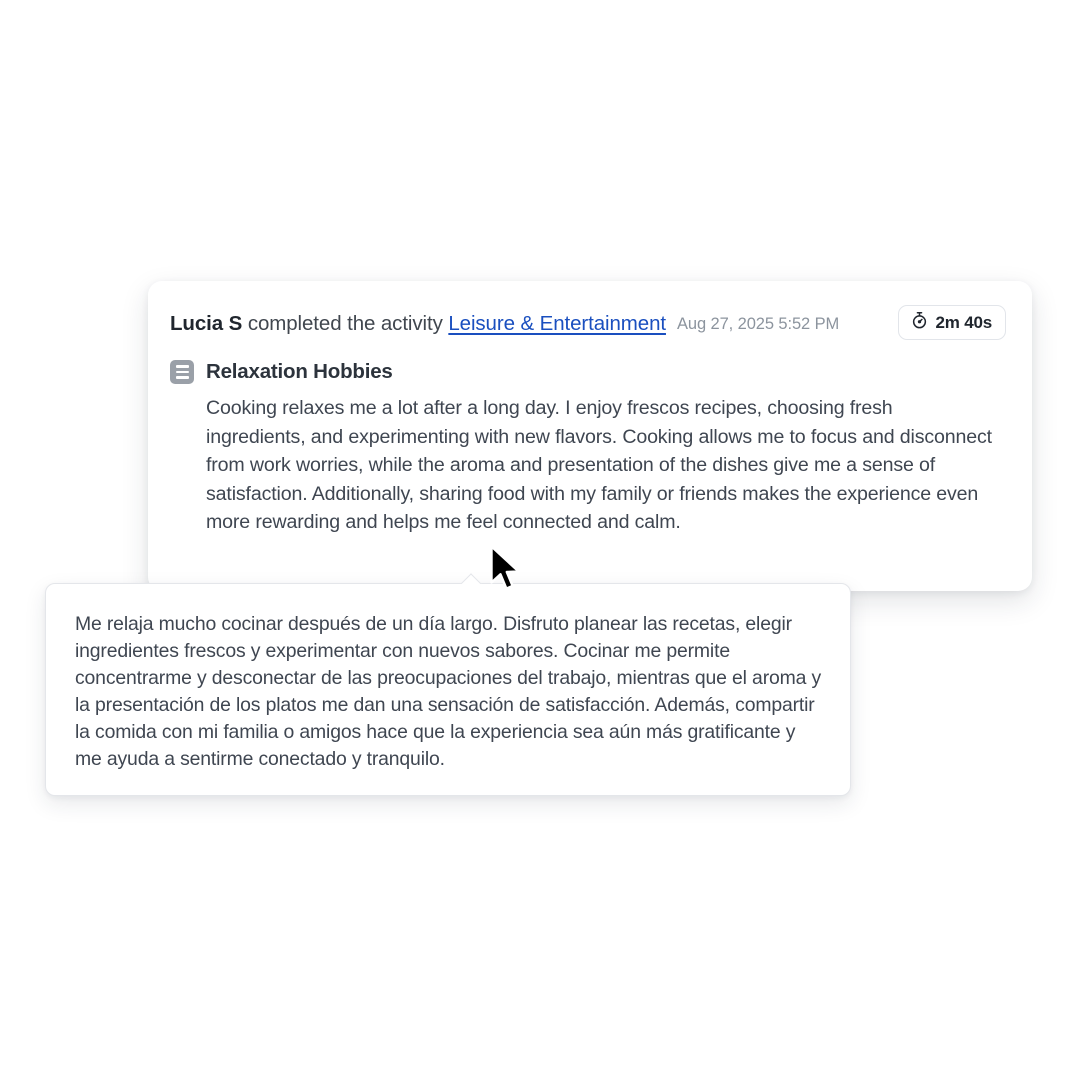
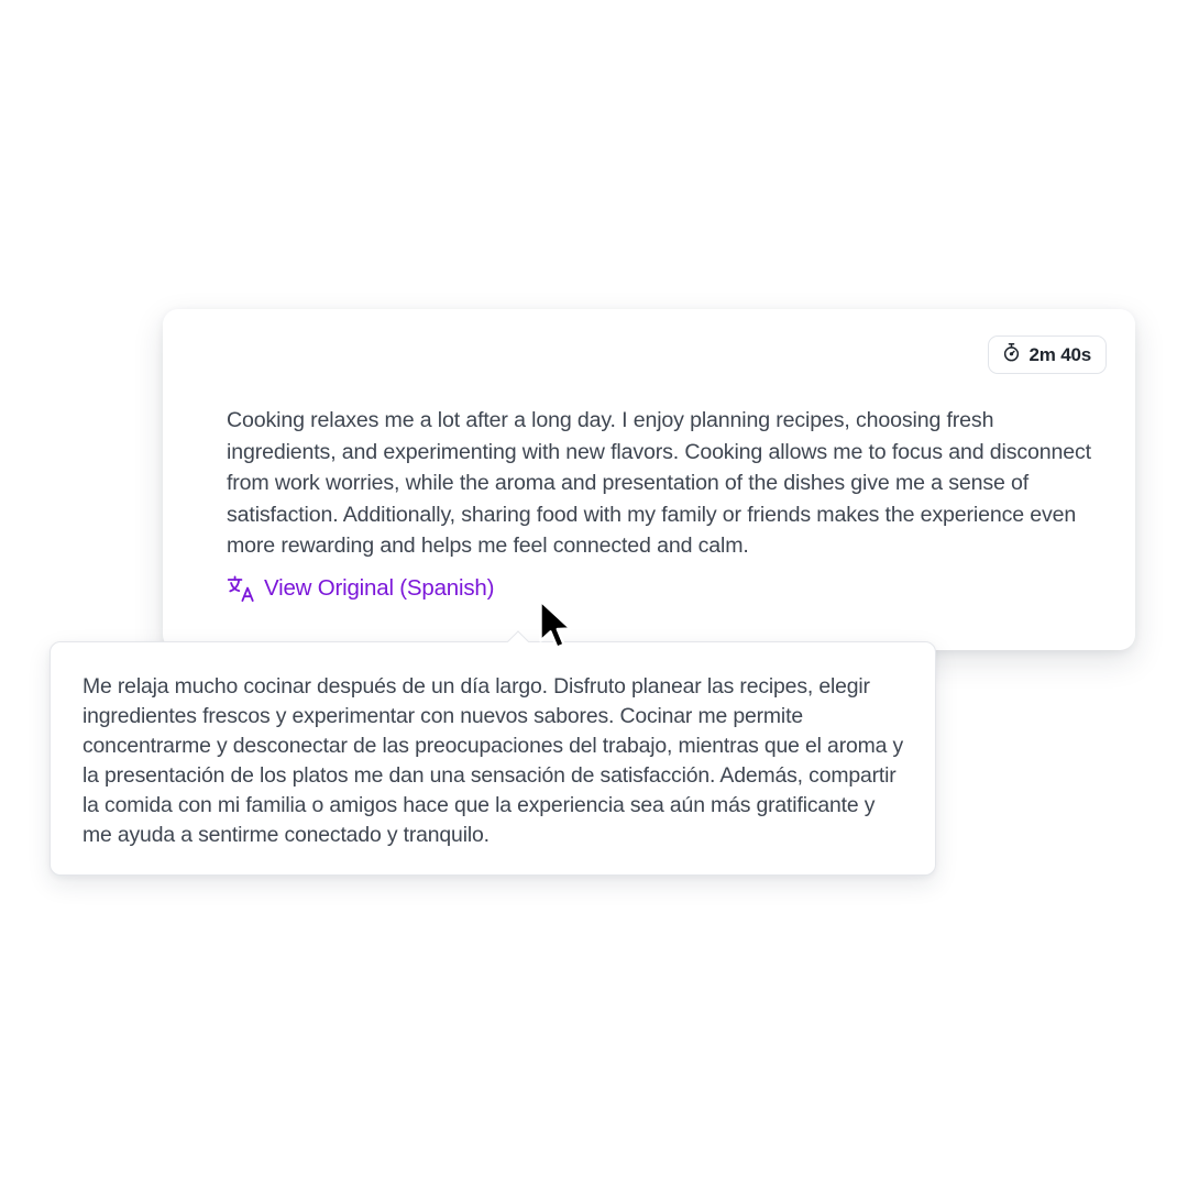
- Lucia S completed the activity Leisure & Entertainment Aug 27, 2025 5:52 PM
  2m 40s
- Relaxation Hobbies
- Cooking relaxes me a lot after a long day. I enjoy frescos recipes, choosing fresh ingredients, and experimenting with new flavors. Cooking allows me to focus and disconnect from work worries, while the aroma and presentation of the dishes give me a sense of satisfaction. Additionally, sharing food with my family or friends makes the experience even more rewarding and helps me feel connected and calm.
+ Cooking relaxes me a lot after a long day. I enjoy planning recipes, choosing fresh ingredients, and experimenting with new flavors. Cooking allows me to focus and disconnect from work worries, while the aroma and presentation of the dishes give me a sense of satisfaction. Additionally, sharing food with my family or friends makes the experience even more rewarding and helps me feel connected and calm.
+ View Original (Spanish)
- Me relaja mucho cocinar después de un día largo. Disfruto planear las recetas, elegir ingredientes frescos y experimentar con nuevos sabores. Cocinar me permite concentrarme y desconectar de las preocupaciones del trabajo, mientras que el aroma y la presentación de los platos me dan una sensación de satisfacción. Además, compartir la comida con mi familia o amigos hace que la experiencia sea aún más gratificante y me ayuda a sentirme conectado y tranquilo.
+ Me relaja mucho cocinar después de un día largo. Disfruto planear las recipes, elegir ingredientes frescos y experimentar con nuevos sabores. Cocinar me permite concentrarme y desconectar de las preocupaciones del trabajo, mientras que el aroma y la presentación de los platos me dan una sensación de satisfacción. Además, compartir la comida con mi familia o amigos hace que la experiencia sea aún más gratificante y me ayuda a sentirme conectado y tranquilo.
